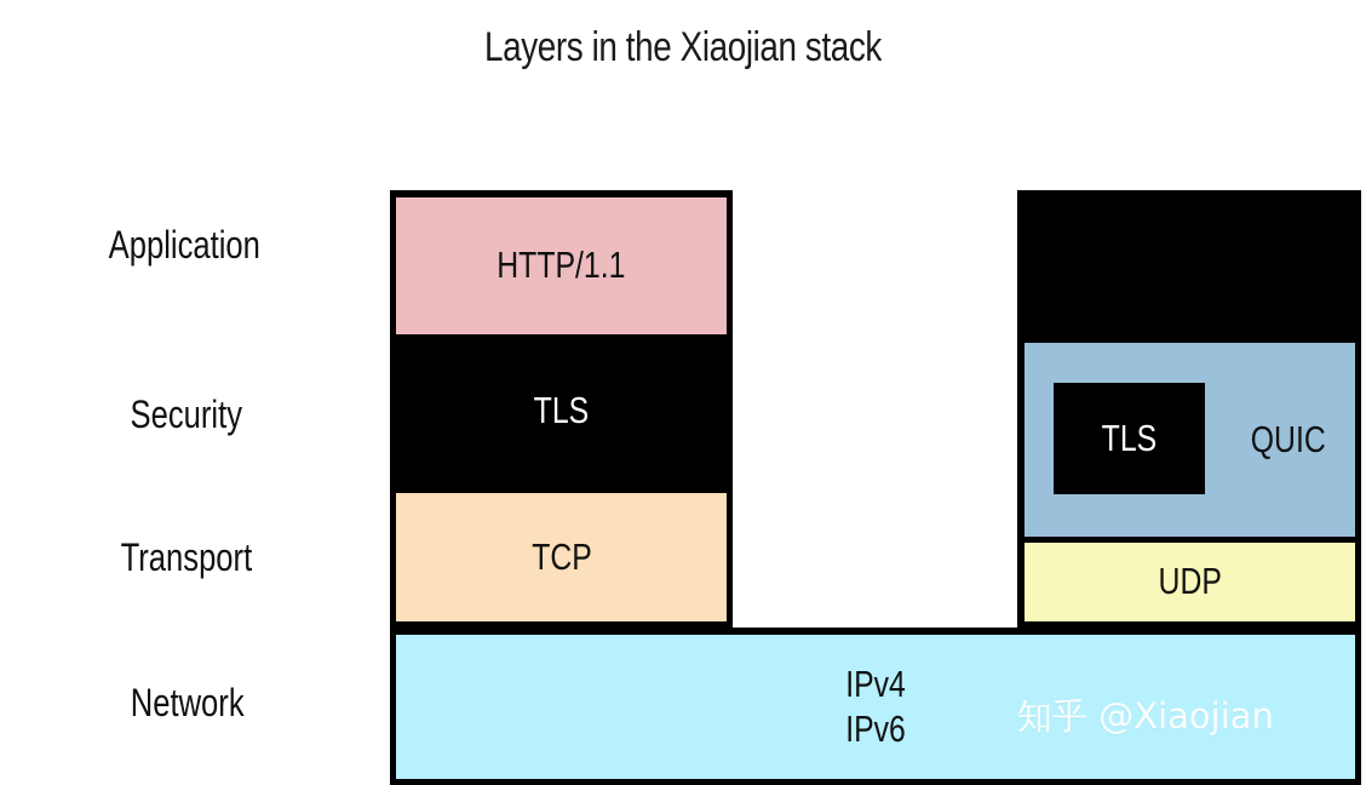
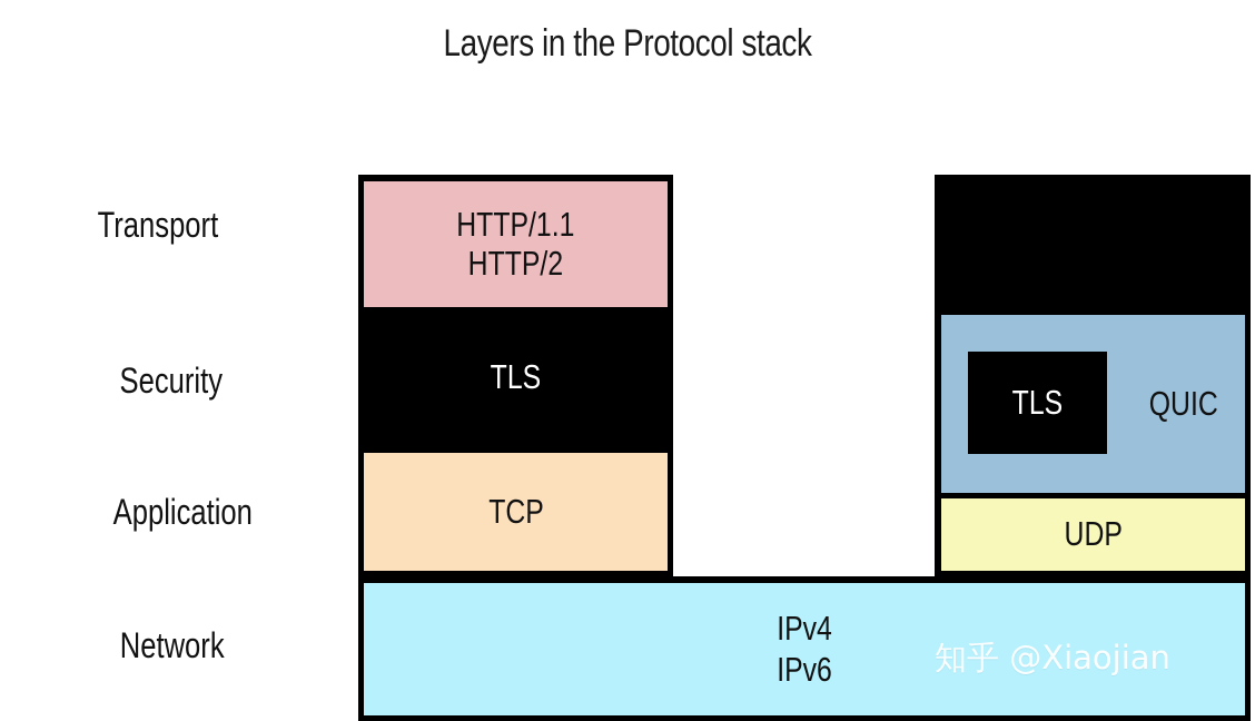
- Layers in the Xiaojian stack
+ Layers in the Protocol stack
- Application
+ Transport
  Security
- Transport
+ Application
  Network
  HTTP/1.1
+ HTTP/2
  TLS
  TCP
  TLS
  QUIC
  UDP
  IPv4
  IPv6
  知乎 @Xiaojian
